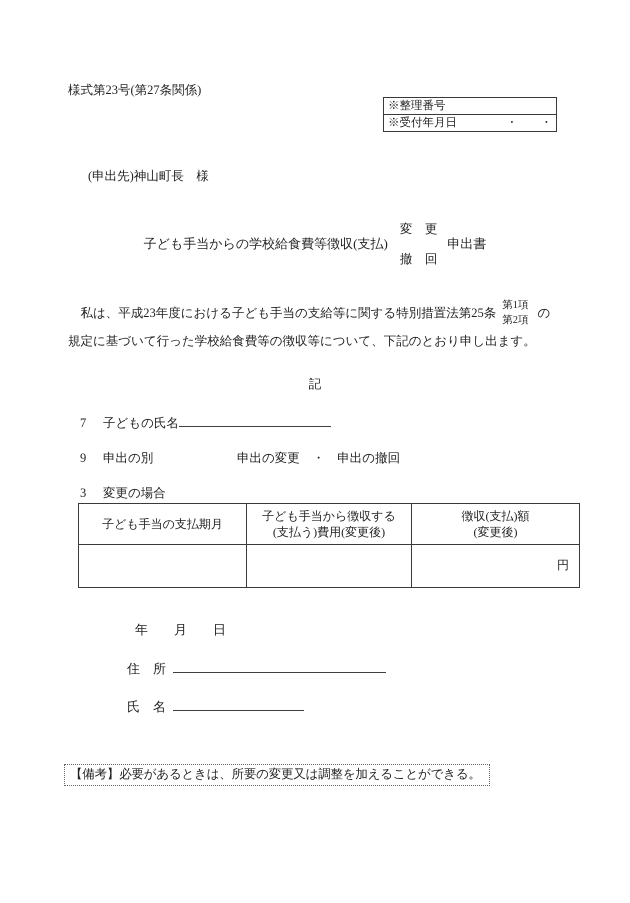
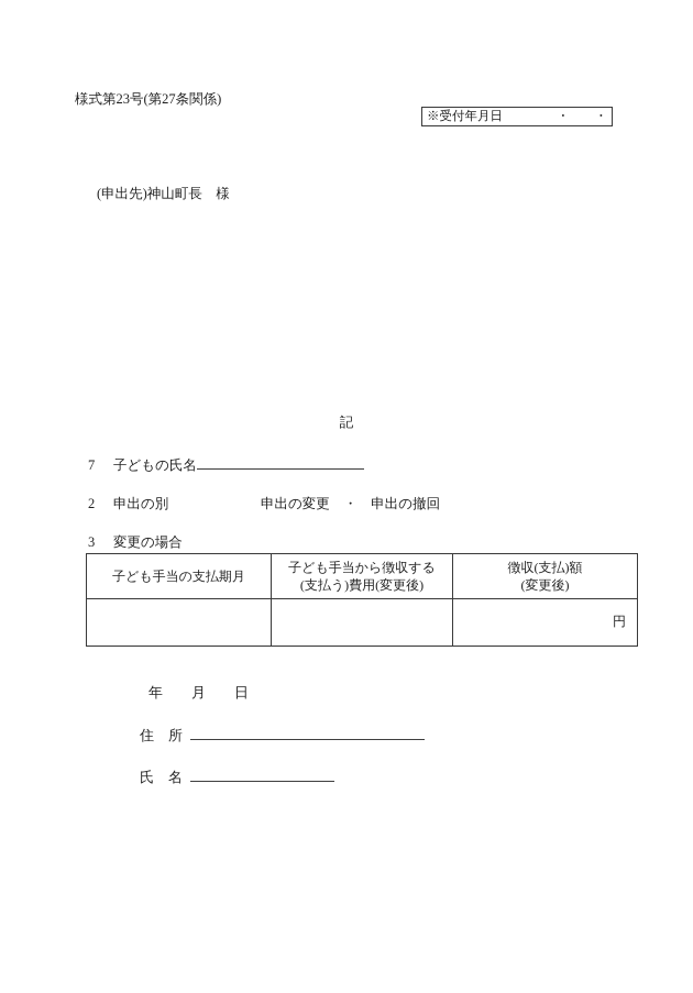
  様式第23号(第27条関係)
- ※整理番号
  ※受付年月日
  ・ ・
  (申出先)神山町長 様
- 子ども手当からの学校給食費等徴収(支払)
- 変 更
- 撤 回
- 申出書
- 私は、平成23年度における子ども手当の支給等に関する特別措置法第25条
- 第1項
- 第2項
- の
- 規定に基づいて行った学校給食費等の徴収等について、下記のとおり申し出ます。
  記
  7
  子どもの氏名
- 9
+ 2
  申出の別
  申出の変更 ・ 申出の撤回
  3
  変更の場合
  子ども手当の支払期月	子ども手当から徴収する (支払う)費用(変更後)	徴収(支払)額 (変更後)
  		円
  年 月 日
  住 所
  氏 名
- 【備考】必要があるときは、所要の変更又は調整を加えることができる。
